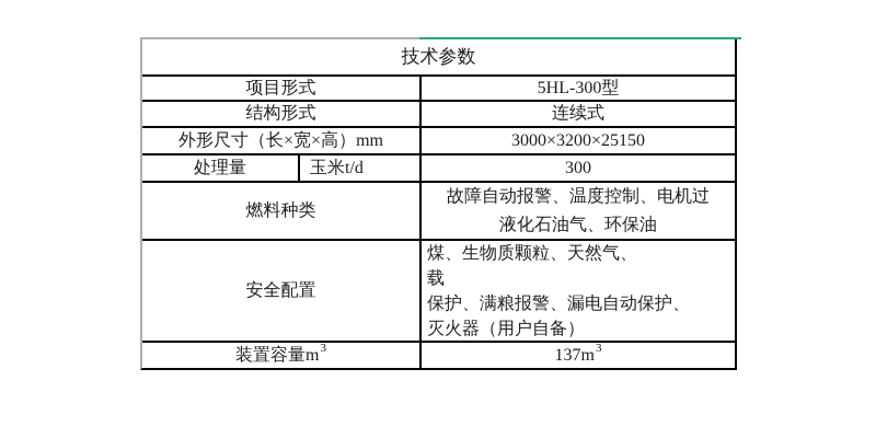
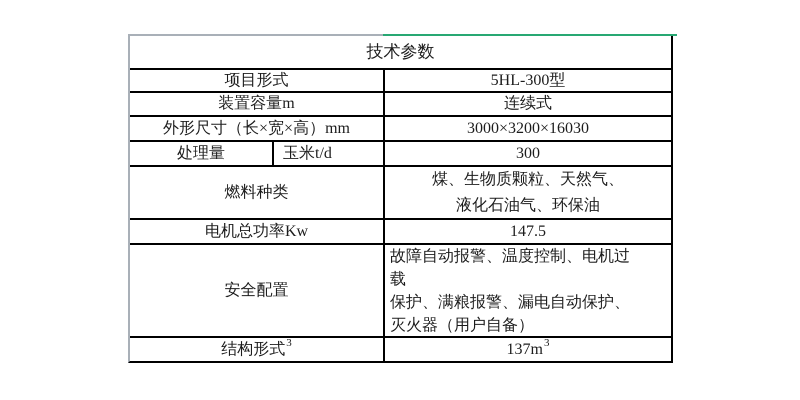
  技术参数
  项目形式
  5HL-300型
- 结构形式
+ 装置容量m
  连续式
  外形尺寸（长×宽×高）mm
- 3000×3200×25150
+ 3000×3200×16030
  处理量
  玉米t/d
  300
  燃料种类
- 故障自动报警、温度控制、电机过
+ 煤、生物质颗粒、天然气、
  液化石油气、环保油
+ 电机总功率Kw
+ 147.5
  安全配置
- 煤、生物质颗粒、天然气、
+ 故障自动报警、温度控制、电机过
  载
  保护、满粮报警、漏电自动保护、
  灭火器（用户自备）
- 装置容量m
+ 结构形式
  3
  137m
  3
